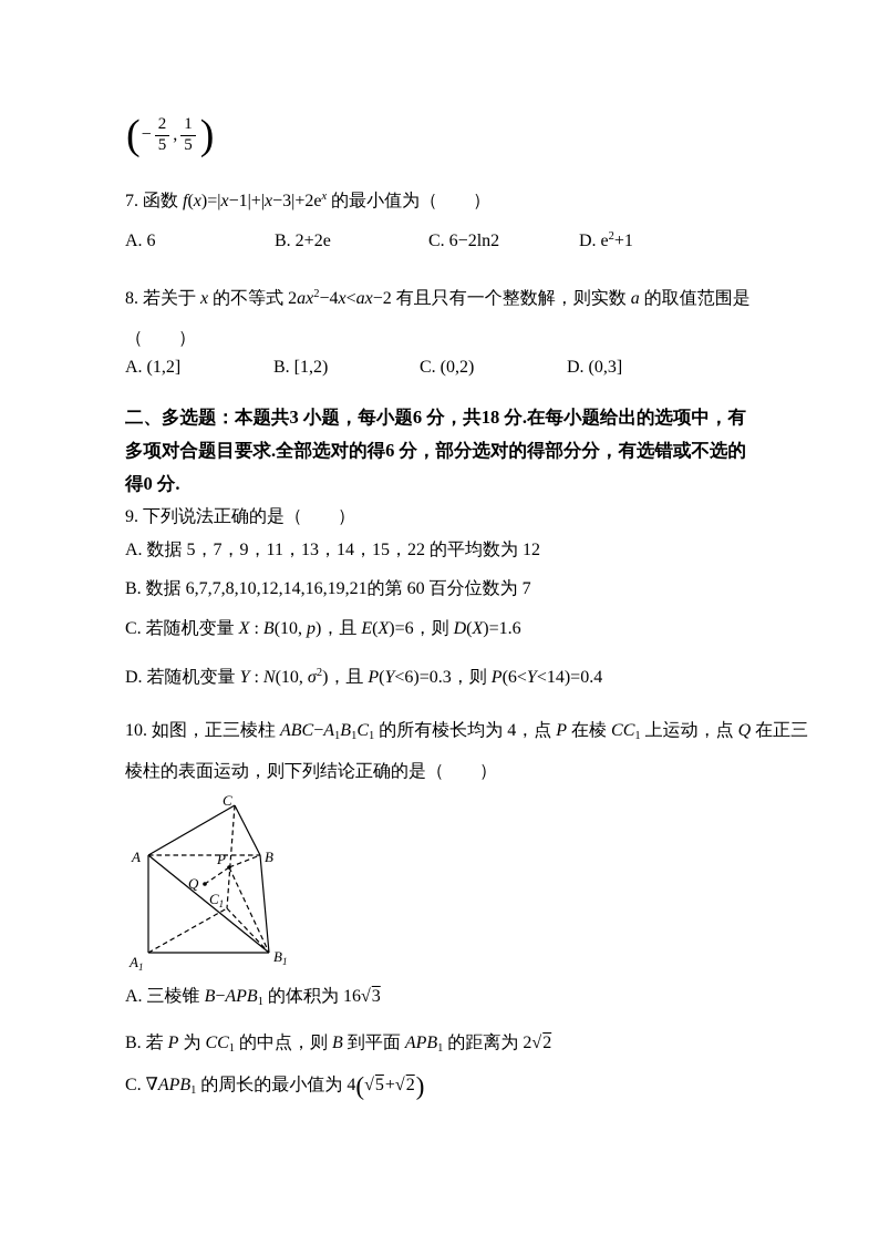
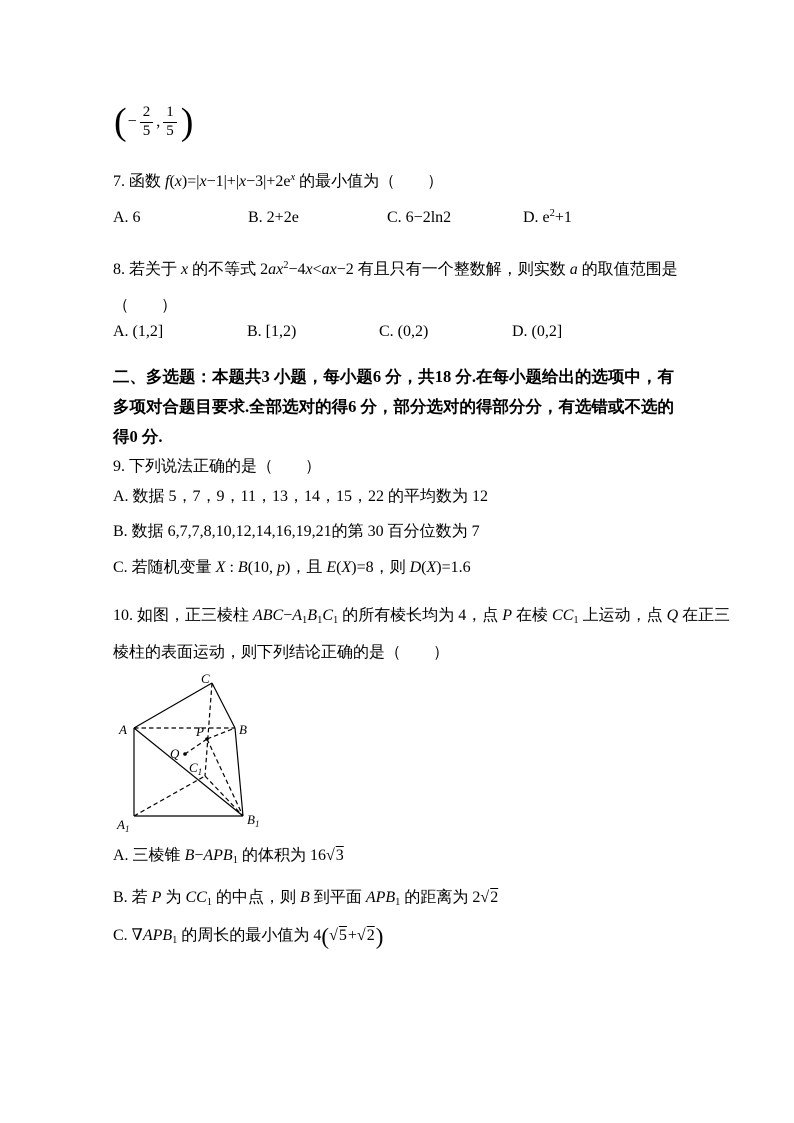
  (
  −
  2
  5
  ,
  1
  5
  )
  7. 函数 f(x)=|x−1|+|x−3|+2ex 的最小值为（ ）
  A. 6
  B. 2+2e
  C. 6−2ln2
  D. e2+1
  8. 若关于 x 的不等式 2ax2−4x<ax−2 有且只有一个整数解，则实数 a 的取值范围是
  （ ）
  A. (1,2]
  B. [1,2)
  C. (0,2)
- D. (0,3]
+ D. (0,2]
  二、多选题：本题共3 小题，每小题6 分，共18 分.在每小题给出的选项中，有
  多项对合题目要求.全部选对的得6 分，部分选对的得部分分，有选错或不选的
  得0 分.
  9. 下列说法正确的是（ ）
  A. 数据 5，7，9，11，13，14，15，22 的平均数为 12
- B. 数据 6,7,7,8,10,12,14,16,19,21的第 60 百分位数为 7
+ B. 数据 6,7,7,8,10,12,14,16,19,21的第 30 百分位数为 7
- C. 若随机变量 X : B(10, p)，且 E(X)=6，则 D(X)=1.6
+ C. 若随机变量 X : B(10, p)，且 E(X)=8，则 D(X)=1.6
- D. 若随机变量 Y : N(10, σ2)，且 P(Y<6)=0.3，则 P(6<Y<14)=0.4
  10. 如图，正三棱柱 ABC−A1B1C1 的所有棱长均为 4，点 P 在棱 CC1 上运动，点 Q 在正三
  棱柱的表面运动，则下列结论正确的是（ ）
  C
  A
  B
  P
  Q
  C1
  A1
  B1
  A. 三棱锥 B−APB1 的体积为 16√3
  B. 若 P 为 CC1 的中点，则 B 到平面 APB1 的距离为 2√2
  C. ∇APB1 的周长的最小值为 4(√5+√2)
